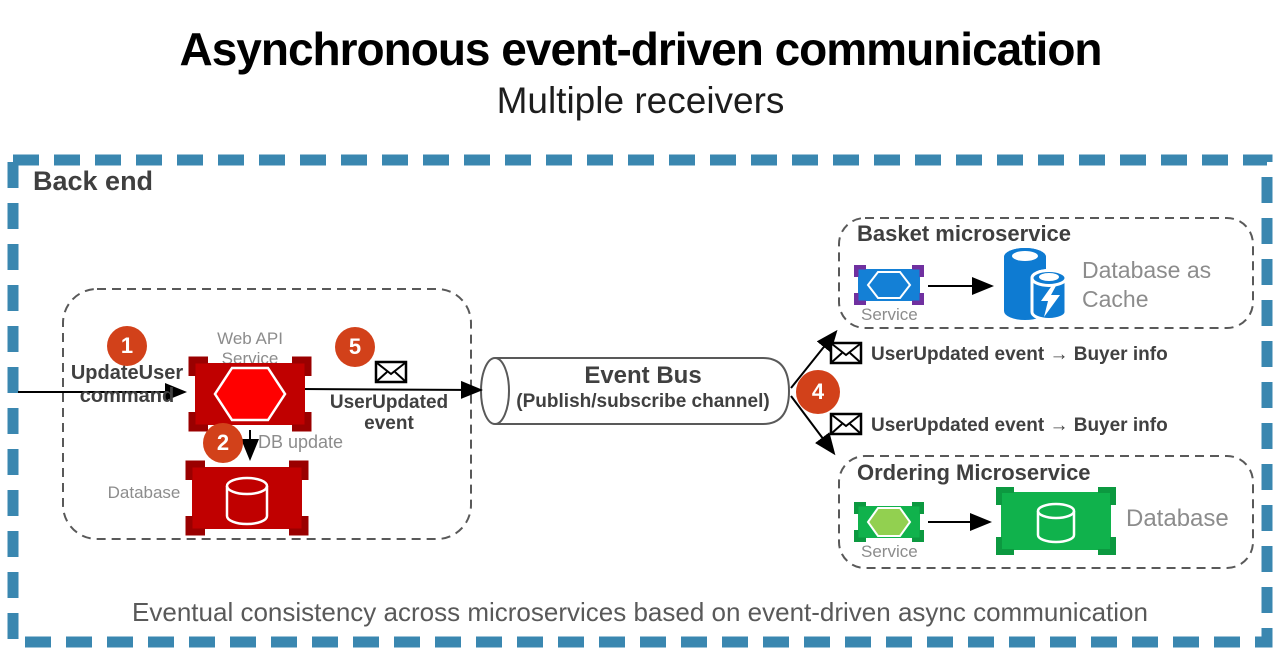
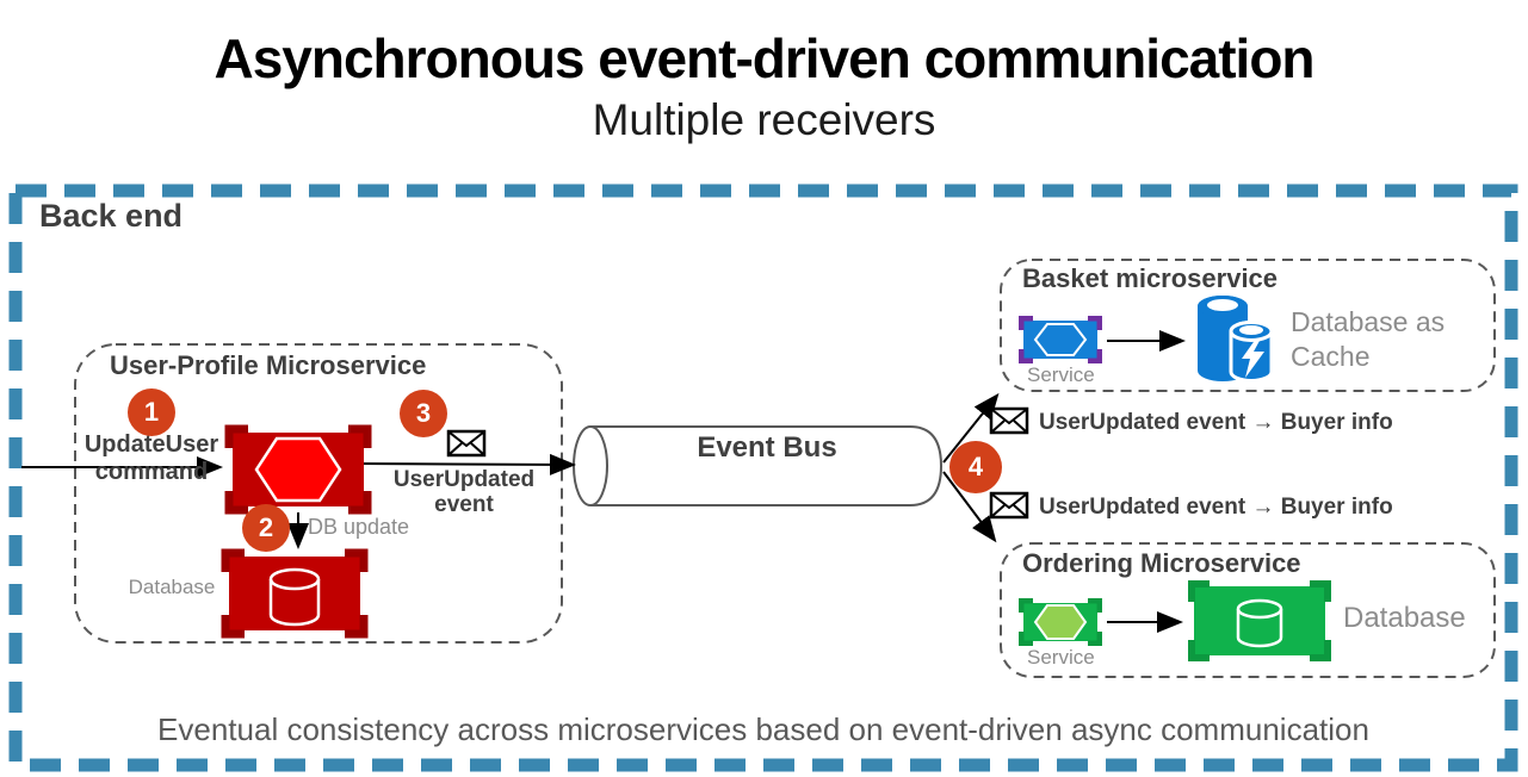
  Asynchronous event-driven communication
  Multiple receivers
  Back end
+ User-Profile Microservice
  1
  UpdateUser
  command
- Web API Service
- 5
+ 3
  UserUpdated event
  2
  DB update
  Database
  Event Bus
- (Publish/subscribe channel)
  4
  UserUpdated event → Buyer info
  UserUpdated event → Buyer info
  Basket microservice
  Service
  Database as Cache
  Ordering Microservice
  Service
  Database
  Eventual consistency across microservices based on event-driven async communication
